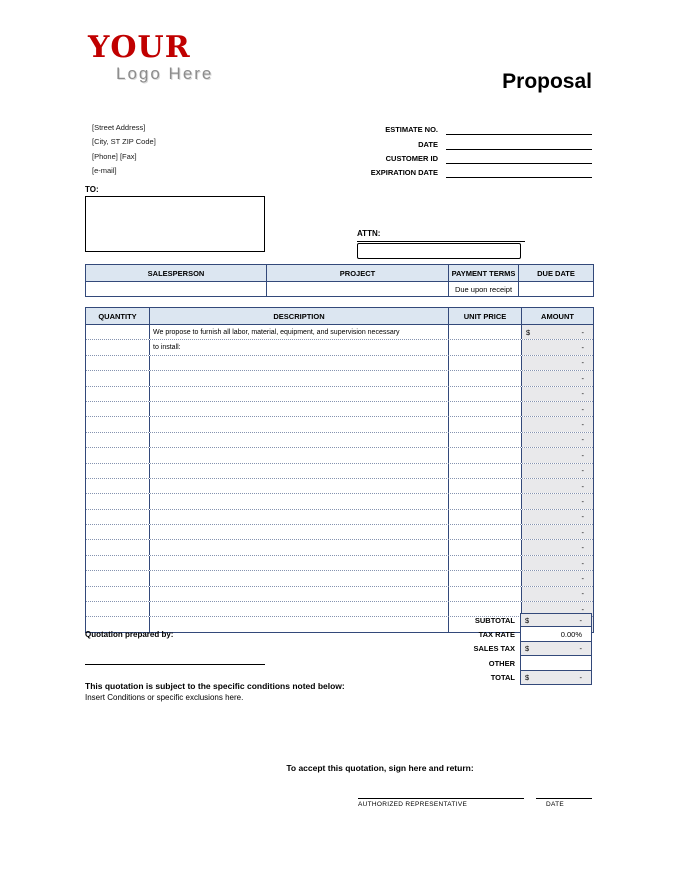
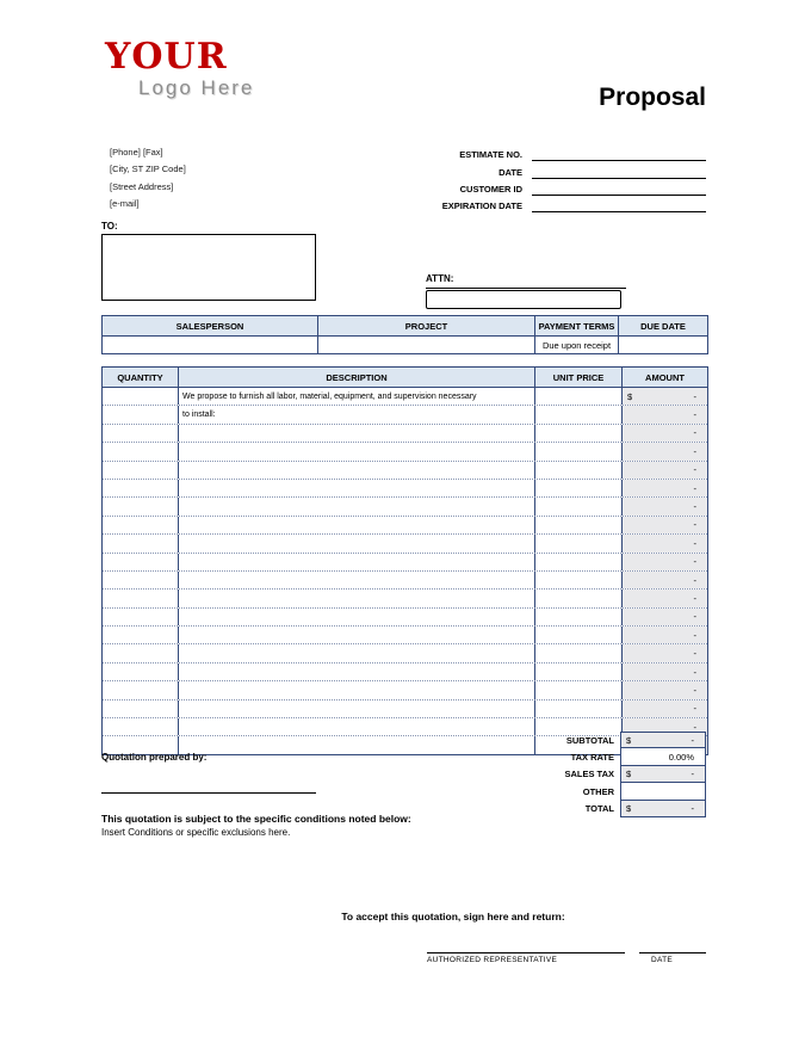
  YOUR
  Logo Here
  Proposal
- [Street Address]
+ [Phone] [Fax]
  [City, ST ZIP Code]
- [Phone] [Fax]
+ [Street Address]
  [e-mail]
  ESTIMATE NO.
  DATE
  CUSTOMER ID
  EXPIRATION DATE
  TO:
  ATTN:
  SALESPERSON
  PROJECT
  PAYMENT TERMS
  DUE DATE
  Due upon receipt
  QUANTITY
  DESCRIPTION
  UNIT PRICE
  AMOUNT
  $
  -
  -
  -
  -
  -
  -
  -
  -
  -
  -
  -
  -
  -
  -
  -
  -
  -
  -
  -
  SUBTOTAL
  $
  -
  TAX RATE
  0.00%
  SALES TAX
  $
  -
  OTHER
  TOTAL
  $
  -
  Quotation prepared by:
  This quotation is subject to the specific conditions noted below:
  Insert Conditions or specific exclusions here.
  To accept this quotation, sign here and return:
